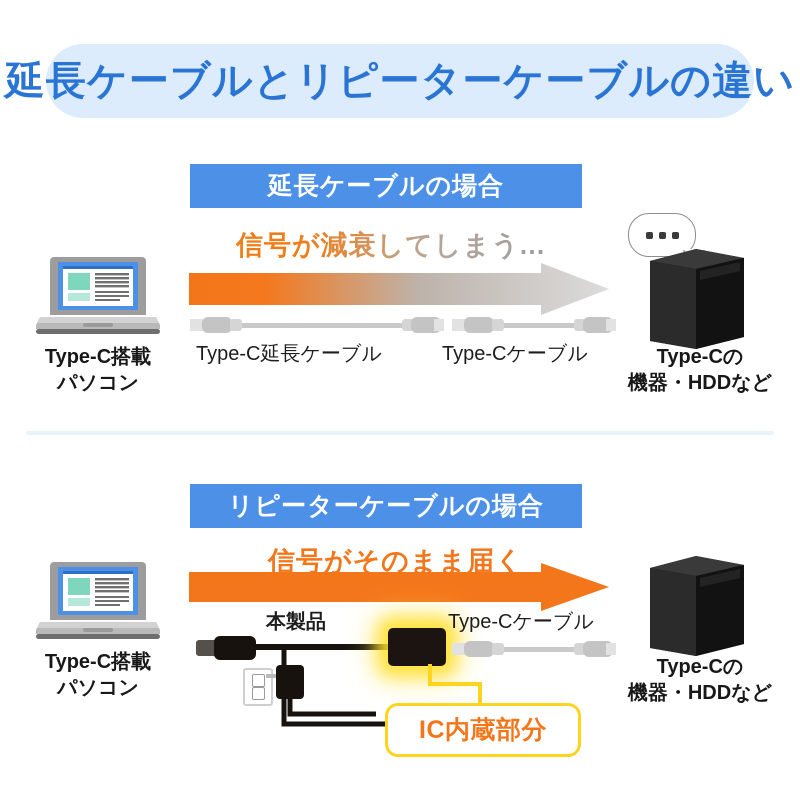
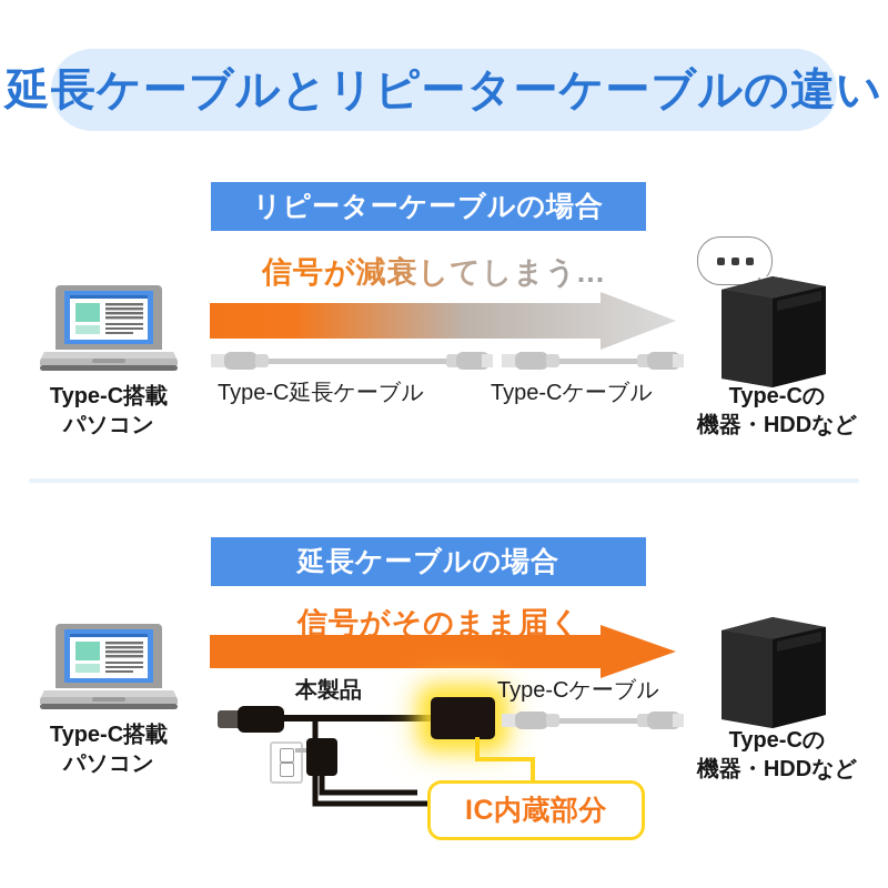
  延長ケーブルとリピーターケーブルの違い
- 延長ケーブルの場合
+ リピーターケーブルの場合
  信号が減衰してしまう...
  Type-C搭載
  パソコン
  Type-C延長ケーブル
  Type-Cケーブル
  Type-Cの
  機器・HDDなど
- リピーターケーブルの場合
+ 延長ケーブルの場合
  信号がそのまま届く
  Type-C搭載
  パソコン
  IC内蔵部分
  本製品
  Type-Cケーブル
  Type-Cの
  機器・HDDなど
